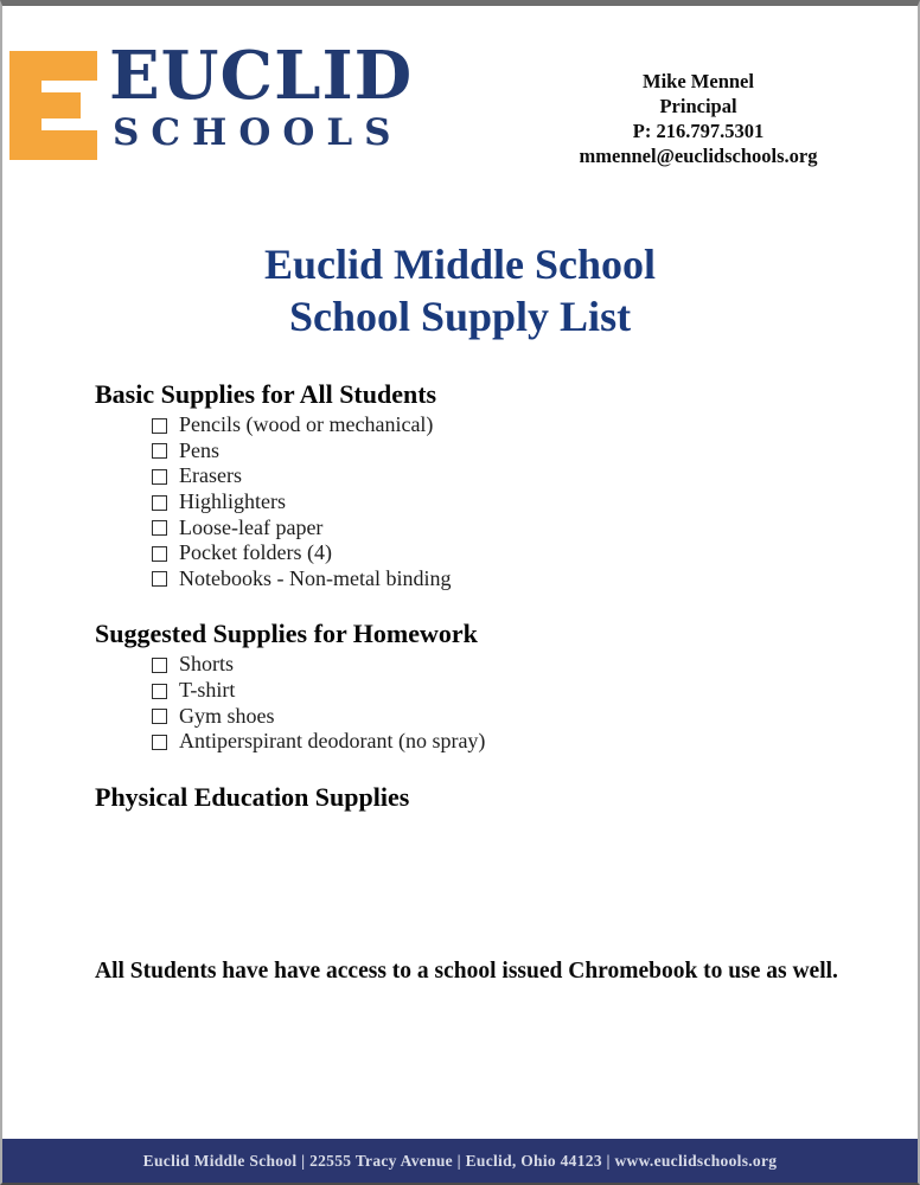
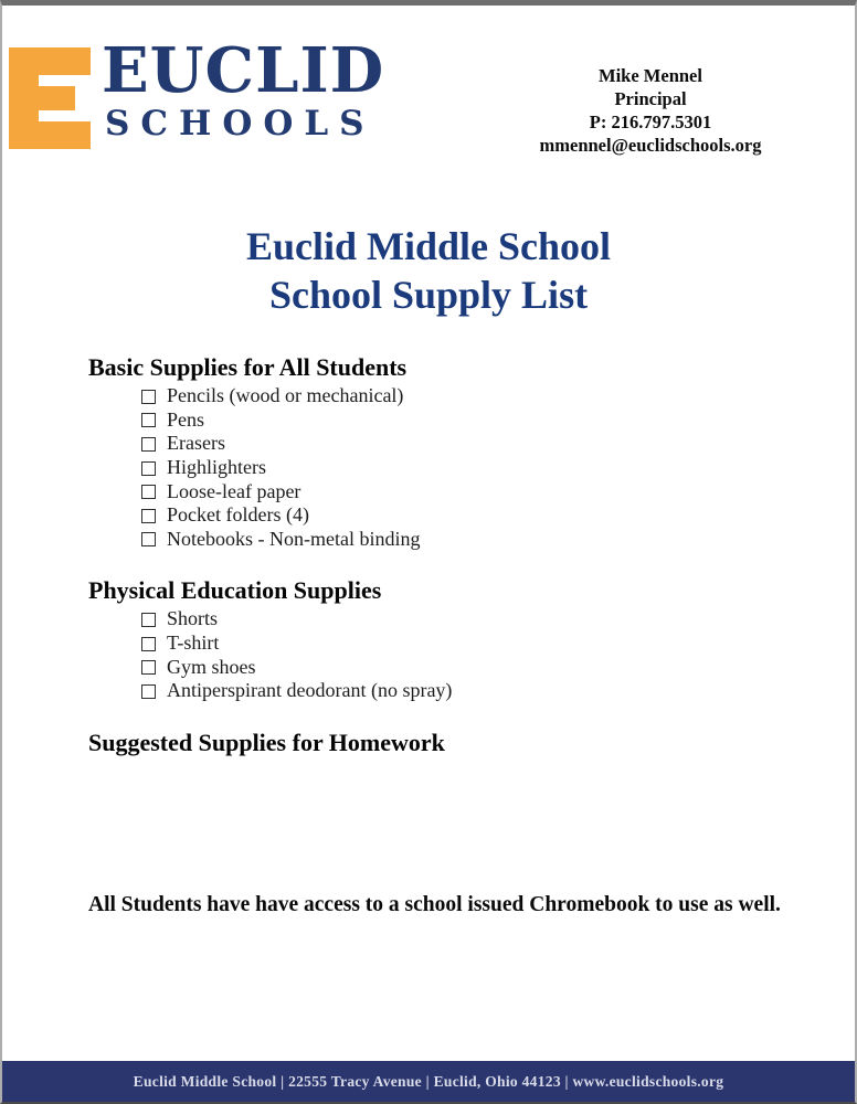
  EUCLID
  SCHOOLS
  Mike Mennel
  Principal
  P: 216.797.5301
  mmennel@euclidschools.org
  Euclid Middle School
  School Supply List
  Basic Supplies for All Students
  Pencils (wood or mechanical)
  Pens
  Erasers
  Highlighters
  Loose-leaf paper
  Pocket folders (4)
  Notebooks - Non-metal binding
- Suggested Supplies for Homework
+ Physical Education Supplies
  Shorts
  T-shirt
  Gym shoes
  Antiperspirant deodorant (no spray)
- Physical Education Supplies
+ Suggested Supplies for Homework
  All Students have have access to a school issued Chromebook to use as well.
  Euclid Middle School | 22555 Tracy Avenue | Euclid, Ohio 44123 | www.euclidschools.org
